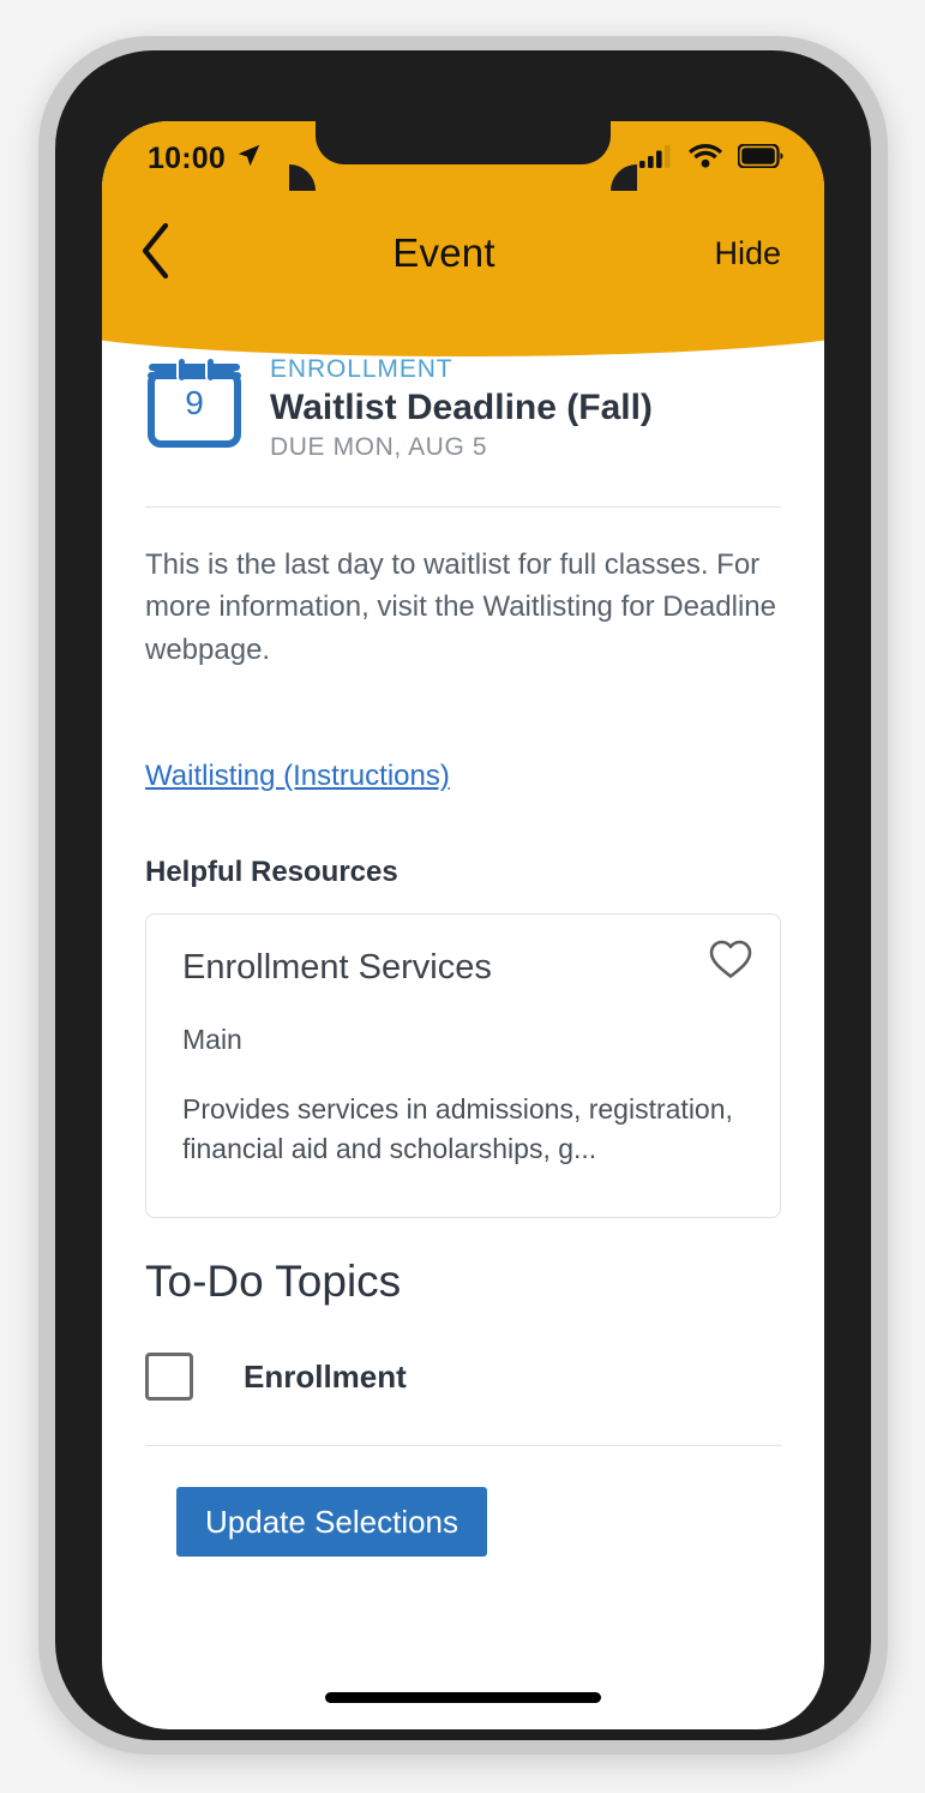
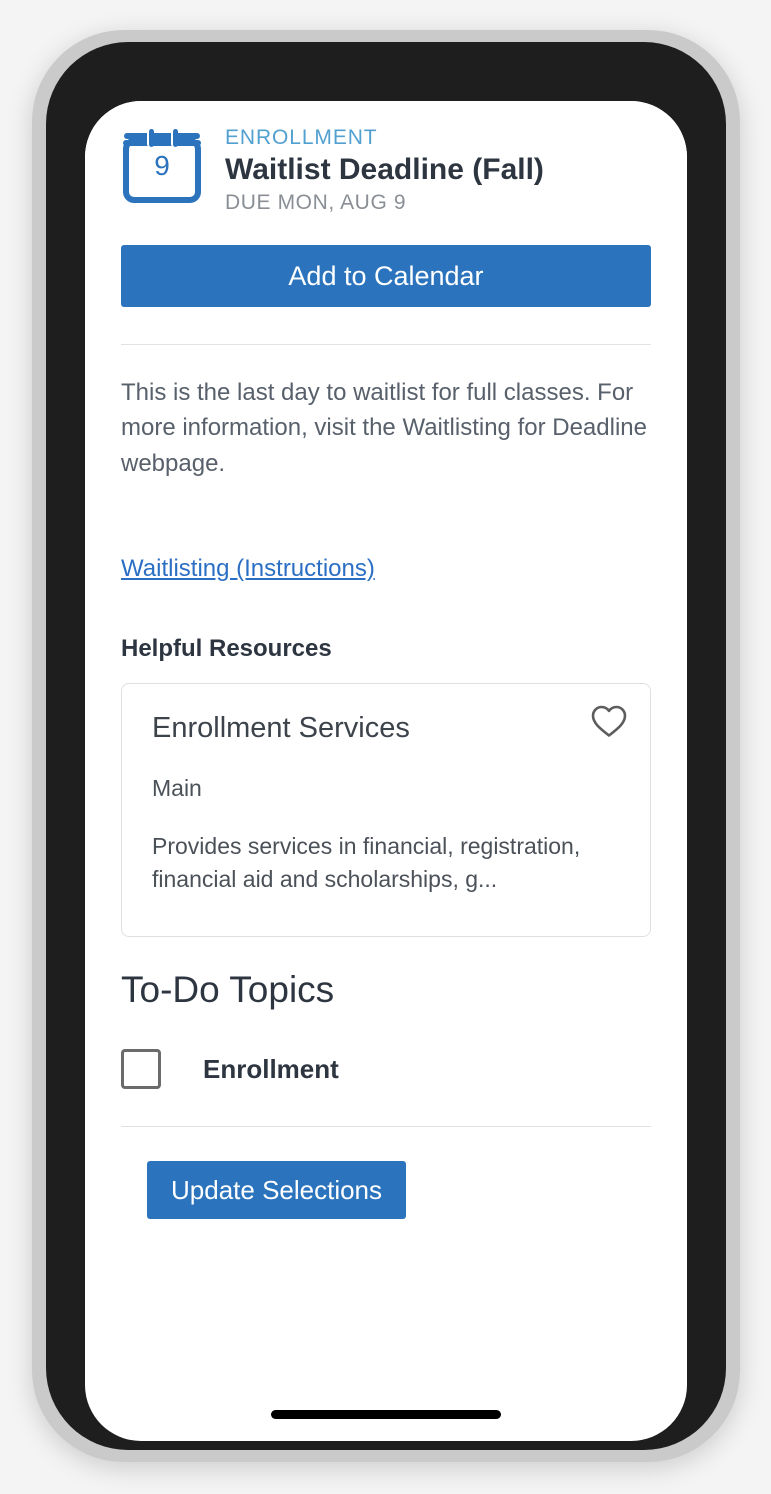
- 10:00
- Event
- Hide
  9
  ENROLLMENT
  Waitlist Deadline (Fall)
- DUE MON, AUG 5
+ DUE MON, AUG 9
+ Add to Calendar
  This is the last day to waitlist for full classes. For more information, visit the Waitlisting for Deadline webpage.
  Waitlisting (Instructions)
  Helpful Resources
  Enrollment Services
  Main
- Provides services in admissions, registration, financial aid and scholarships, g...
+ Provides services in financial, registration, financial aid and scholarships, g...
  To-Do Topics
  Enrollment
  Update Selections
